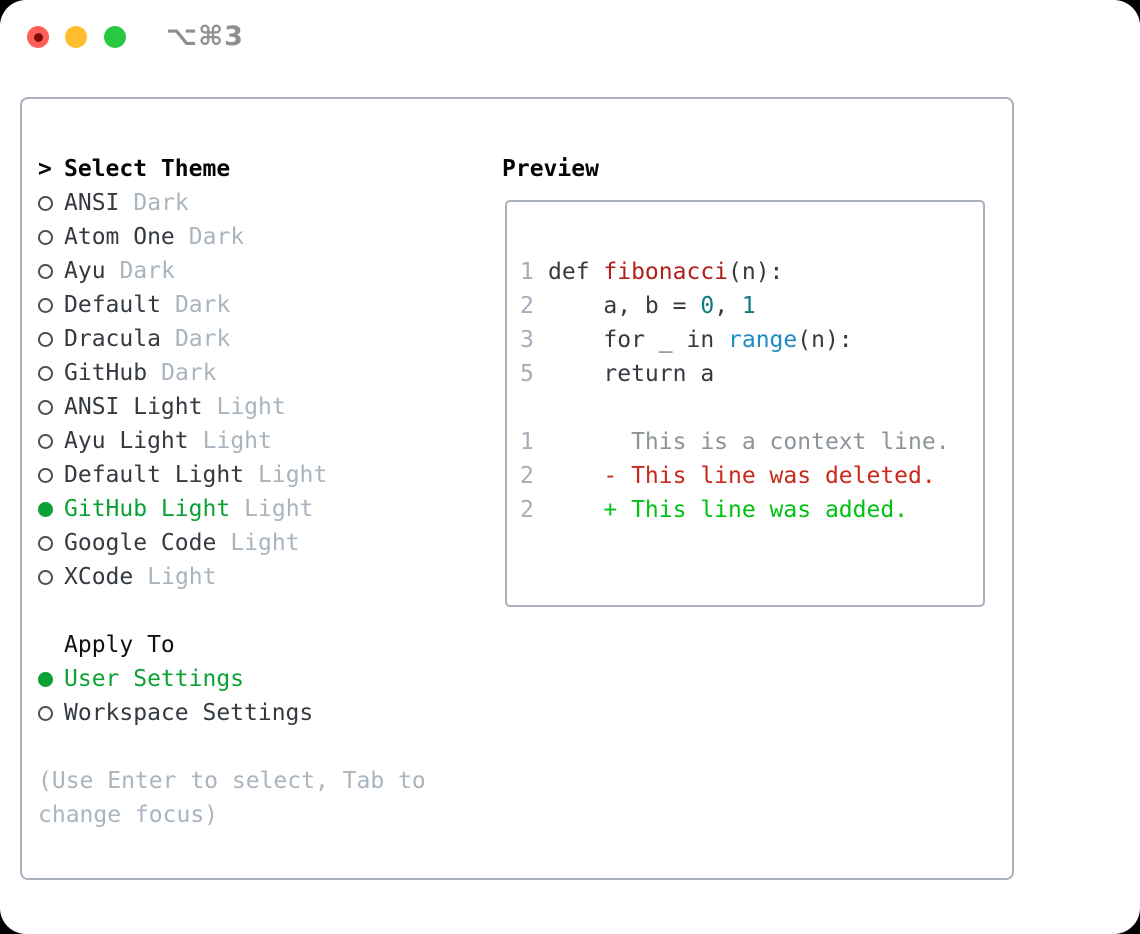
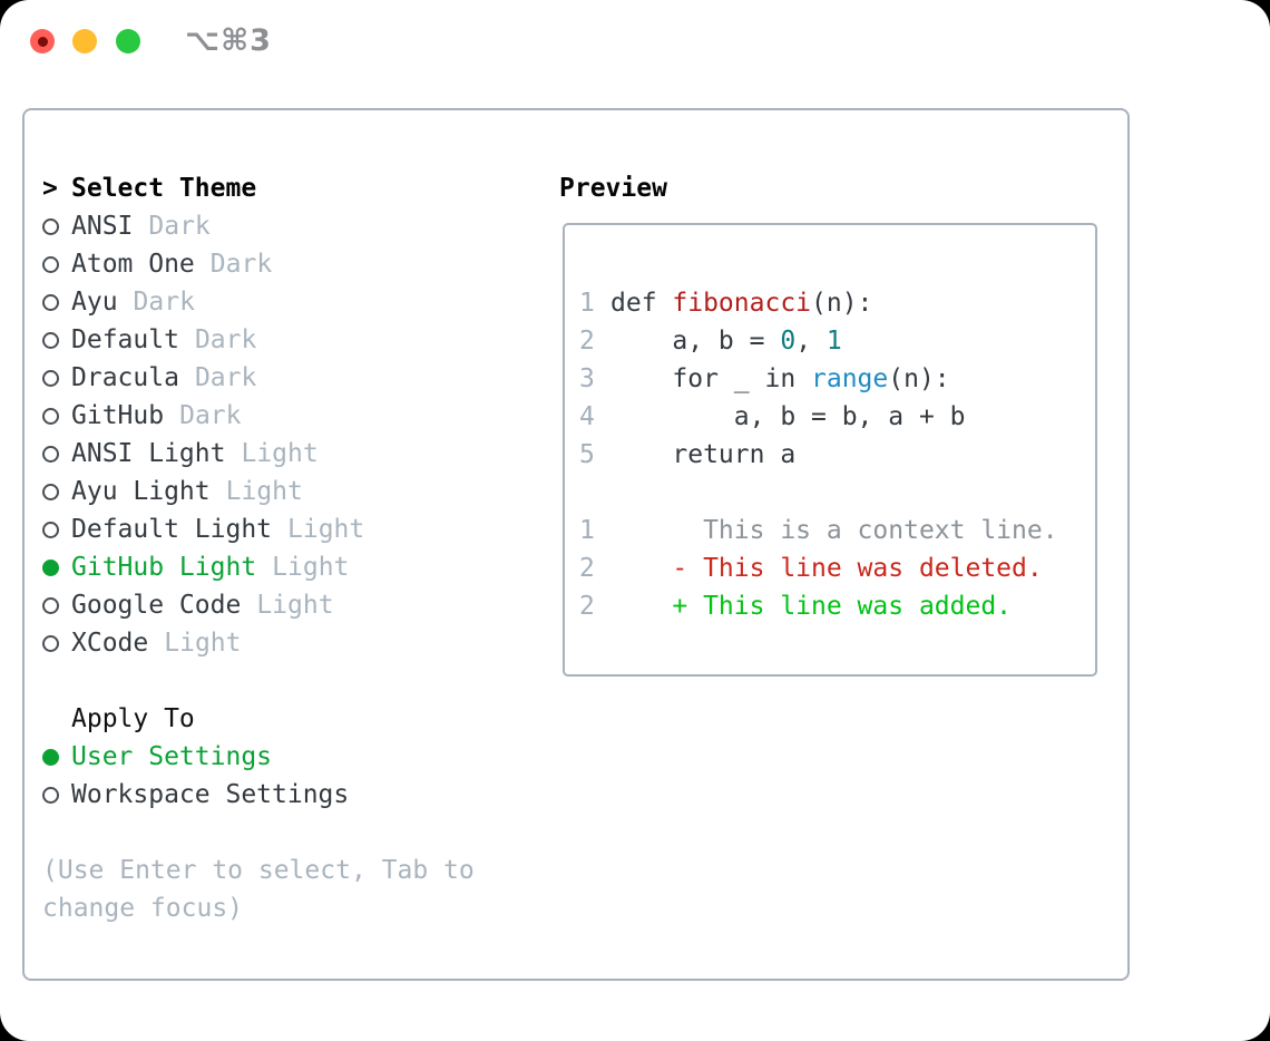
  ⌥⌘3
  >
  Select Theme
  ANSI
  Dark
  Atom One
  Dark
  Ayu
  Dark
  Default
  Dark
  Dracula
  Dark
  GitHub
  Dark
  ANSI Light
  Light
  Ayu Light
  Light
  Default Light
  Light
  GitHub Light
  Light
  Google Code
  Light
  XCode
  Light
  Apply To
  User Settings
  Workspace Settings
  (Use Enter to select, Tab to change focus)
  Preview
  1
  def fibonacci(n):
  2
  a, b = 0, 1
  3
  for _ in range(n):
+ 4
+ a, b = b, a + b
  5
  return a
  1
  This is a context line.
  2
  - This line was deleted.
  2
  + This line was added.
